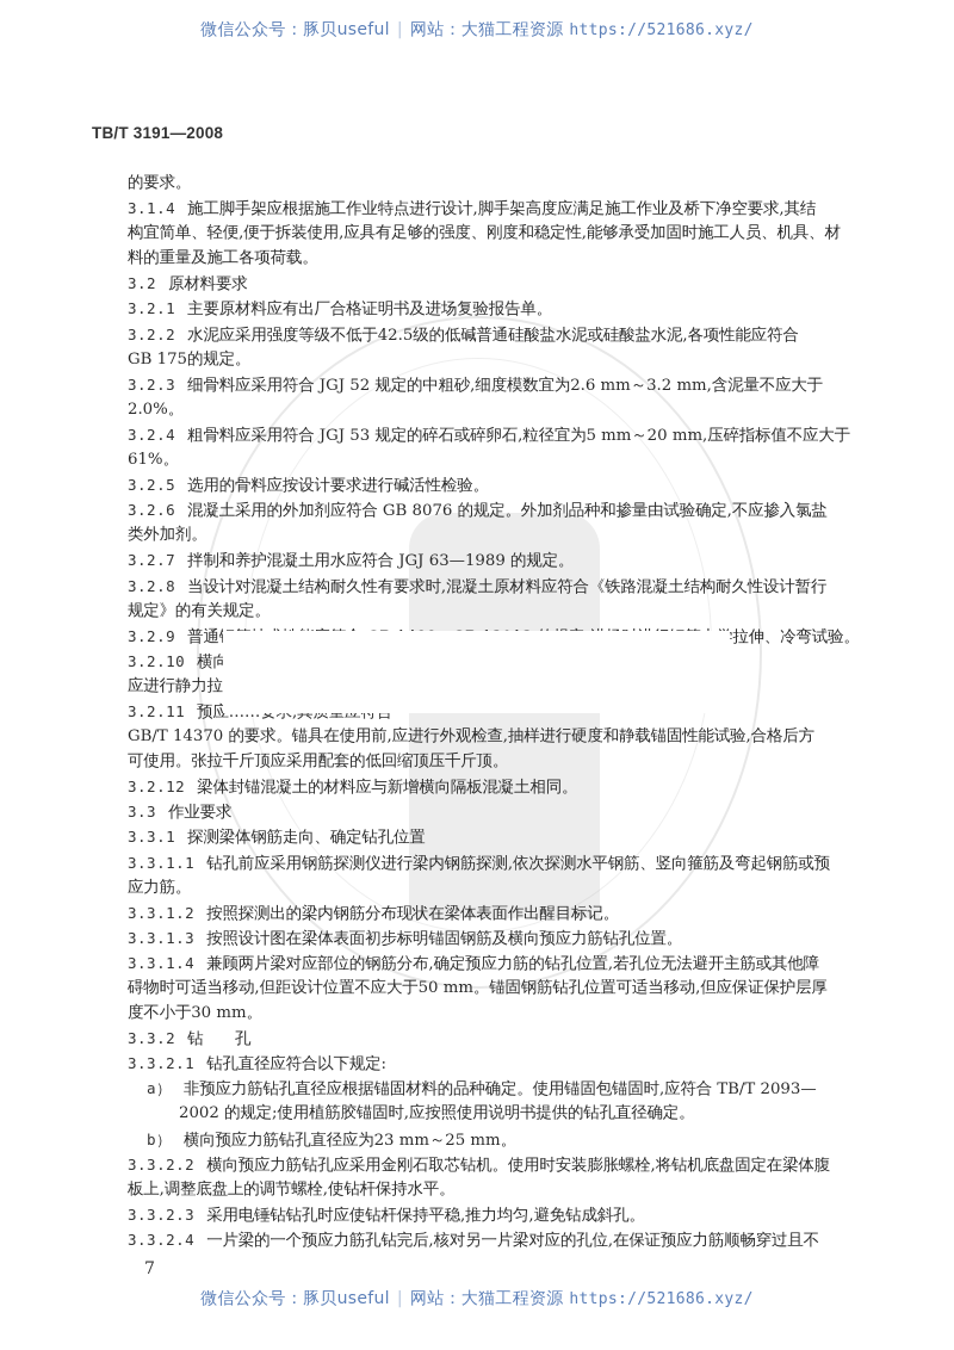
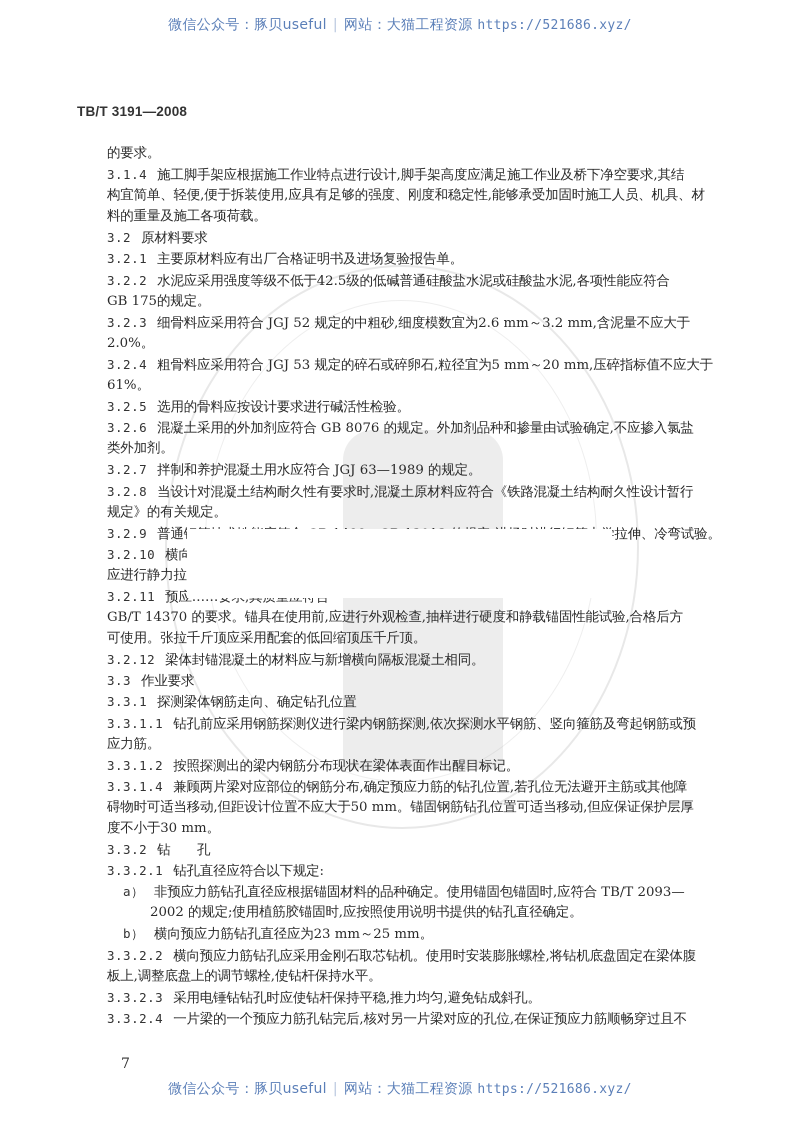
  微信公众号：豚贝useful | 网站：大猫工程资源 https://521686.xyz/
  TB/T 3191—2008
  的要求。
  3.1.4 施工脚手架应根据施工作业特点进行设计,脚手架高度应满足施工作业及桥下净空要求,其结
  构宜简单、轻便,便于拆装使用,应具有足够的强度、刚度和稳定性,能够承受加固时施工人员、机具、材
  料的重量及施工各项荷载。
  3.2 原材料要求
  3.2.1 主要原材料应有出厂合格证明书及进场复验报告单。
  3.2.2 水泥应采用强度等级不低于42.5级的低碱普通硅酸盐水泥或硅酸盐水泥,各项性能应符合
  GB 175的规定。
  3.2.3 细骨料应采用符合 JGJ 52 规定的中粗砂,细度模数宜为2.6 mm～3.2 mm,含泥量不应大于
  2.0%。
  3.2.4 粗骨料应采用符合 JGJ 53 规定的碎石或碎卵石,粒径宜为5 mm～20 mm,压碎指标值不应大于
  61%。
  3.2.5 选用的骨料应按设计要求进行碱活性检验。
  3.2.6 混凝土采用的外加剂应符合 GB 8076 的规定。外加剂品种和掺量由试验确定,不应掺入氯盐
  类外加剂。
  3.2.7 拌制和养护混凝土用水应符合 JGJ 63—1989 的规定。
  3.2.8 当设计对混凝土结构耐久性有要求时,混凝土原材料应符合《铁路混凝土结构耐久性设计暂行
  规定》的有关规定。
  应进行静力拉
  GB/T 14370 的要求。锚具在使用前,应进行外观检查,抽样进行硬度和静载锚固性能试验,合格后方
  可使用。张拉千斤顶应采用配套的低回缩顶压千斤顶。
  3.2.12 梁体封锚混凝土的材料应与新增横向隔板混凝土相同。
  3.3 作业要求
  3.3.1 探测梁体钢筋走向、确定钻孔位置
  3.3.1.1 钻孔前应采用钢筋探测仪进行梁内钢筋探测,依次探测水平钢筋、竖向箍筋及弯起钢筋或预
  应力筋。
  3.3.1.2 按照探测出的梁内钢筋分布现状在梁体表面作出醒目标记。
- 3.3.1.3 按照设计图在梁体表面初步标明锚固钢筋及横向预应力筋钻孔位置。
  3.3.1.4 兼顾两片梁对应部位的钢筋分布,确定预应力筋的钻孔位置,若孔位无法避开主筋或其他障
  碍物时可适当移动,但距设计位置不应大于50 mm。锚固钢筋钻孔位置可适当移动,但应保证保护层厚
  度不小于30 mm。
  3.3.2 钻 孔
  3.3.2.1 钻孔直径应符合以下规定:
  a） 非预应力筋钻孔直径应根据锚固材料的品种确定。使用锚固包锚固时,应符合 TB/T 2093—
  2002 的规定;使用植筋胶锚固时,应按照使用说明书提供的钻孔直径确定。
  b） 横向预应力筋钻孔直径应为23 mm～25 mm。
  3.3.2.2 横向预应力筋钻孔应采用金刚石取芯钻机。使用时安装膨胀螺栓,将钻机底盘固定在梁体腹
  板上,调整底盘上的调节螺栓,使钻杆保持水平。
  3.3.2.3 采用电锤钻钻孔时应使钻杆保持平稳,推力均匀,避免钻成斜孔。
  3.3.2.4 一片梁的一个预应力筋孔钻完后,核对另一片梁对应的孔位,在保证预应力筋顺畅穿过且不
  7
  微信公众号：豚贝useful | 网站：大猫工程资源 https://521686.xyz/
